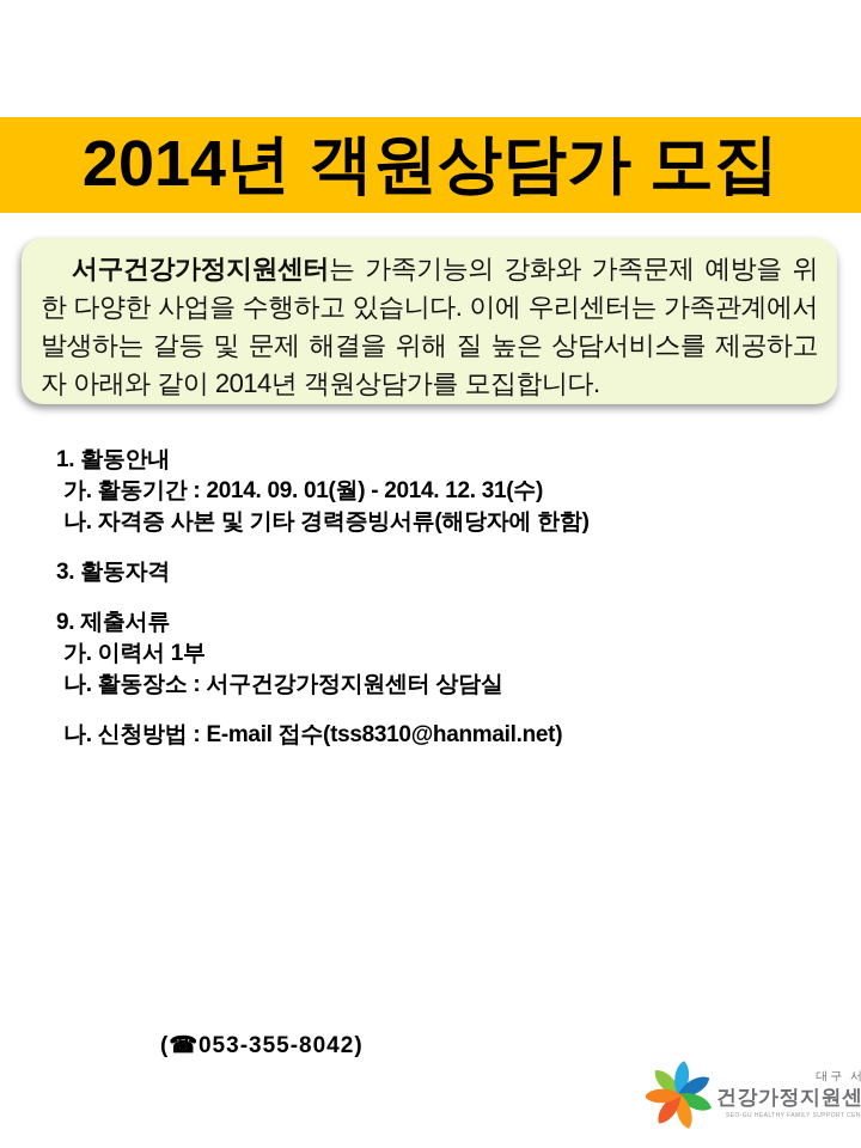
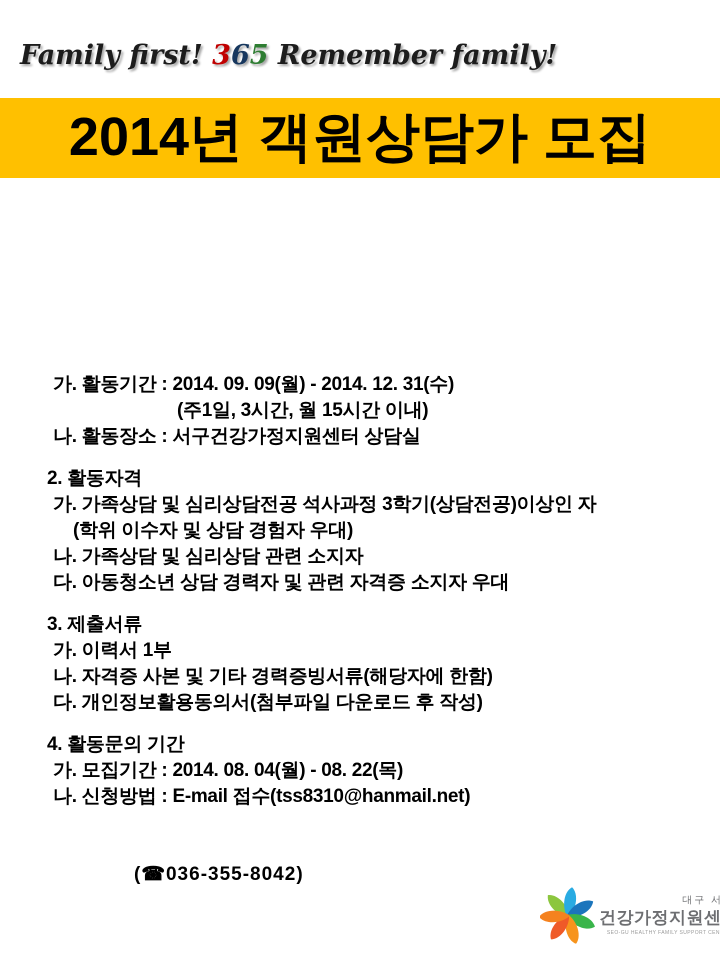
+ Family first! 365 Remember family!
  2014년 객원상담가 모집
- 서구건강가정지원센터는 가족기능의 강화와 가족문제 예방을 위한 다양한 사업을 수행하고 있습니다. 이에 우리센터는 가족관계에서 발생하는 갈등 및 문제 해결을 위해 질 높은 상담서비스를 제공하고자 아래와 같이 2014년 객원상담가를 모집합니다.
- 1. 활동안내
- 가. 활동기간 : 2014. 09. 01(월) - 2014. 12. 31(수)
+ 가. 활동기간 : 2014. 09. 09(월) - 2014. 12. 31(수)
+ (주1일, 3시간, 월 15시간 이내)
- 나. 자격증 사본 및 기타 경력증빙서류(해당자에 한함)
+ 나. 활동장소 : 서구건강가정지원센터 상담실
- 3. 활동자격
+ 2. 활동자격
+ 가. 가족상담 및 심리상담전공 석사과정 3학기(상담전공)이상인 자
+ (학위 이수자 및 상담 경험자 우대)
+ 나. 가족상담 및 심리상담 관련 소지자
+ 다. 아동청소년 상담 경력자 및 관련 자격증 소지자 우대
- 9. 제출서류
+ 3. 제출서류
  가. 이력서 1부
- 나. 활동장소 : 서구건강가정지원센터 상담실
+ 나. 자격증 사본 및 기타 경력증빙서류(해당자에 한함)
+ 다. 개인정보활용동의서(첨부파일 다운로드 후 작성)
+ 4. 활동문의 기간
+ 가. 모집기간 : 2014. 08. 04(월) - 08. 22(목)
  나. 신청방법 : E-mail 접수(tss8310@hanmail.net)
- (☎053-355-8042)
+ (☎036-355-8042)
  대구 서
  건강가정지원센
